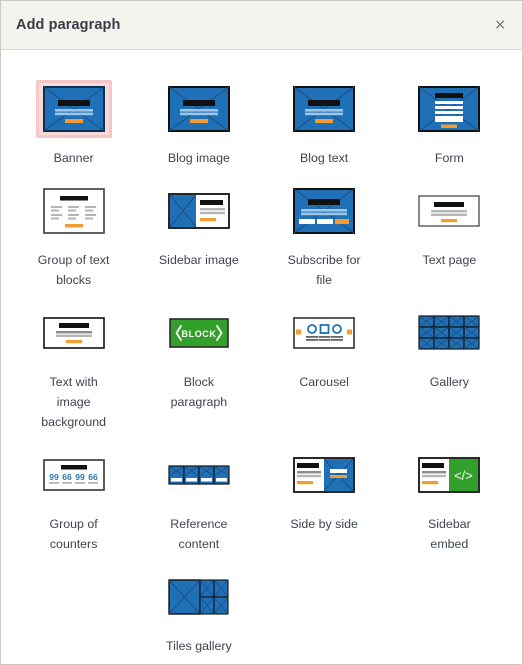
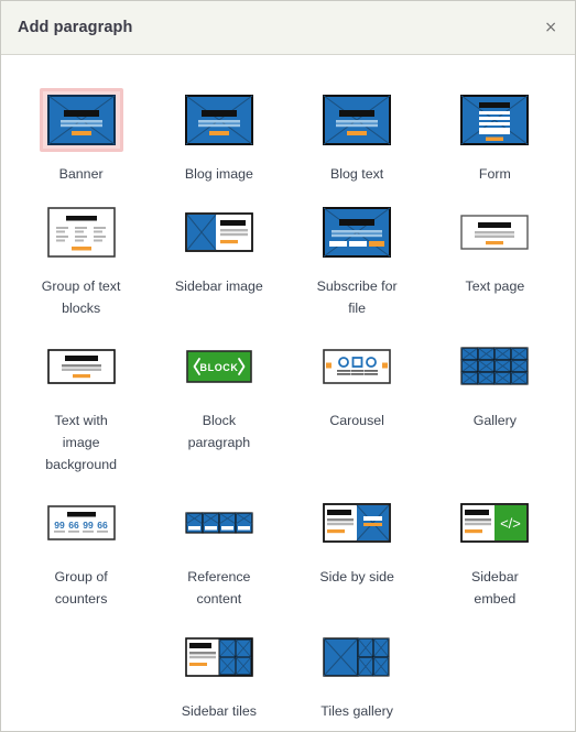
  Add paragraph
  ×
  Banner
  Blog image
  Blog text
  Form
  Group of text blocks
  Sidebar image
  Subscribe for file
  Text page
  Text with image background
  BLOCK
  Block paragraph
  Carousel
  Gallery
  99
  66
  99
  66
  Group of counters
  Reference content
  Side by side
  </>
  Sidebar embed
+ Sidebar tiles
  Tiles gallery
